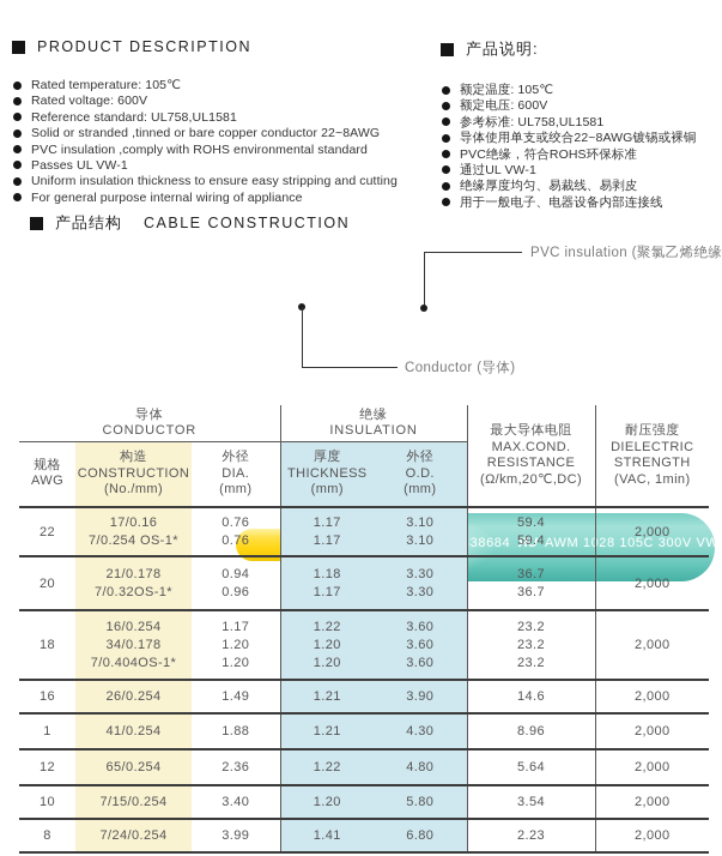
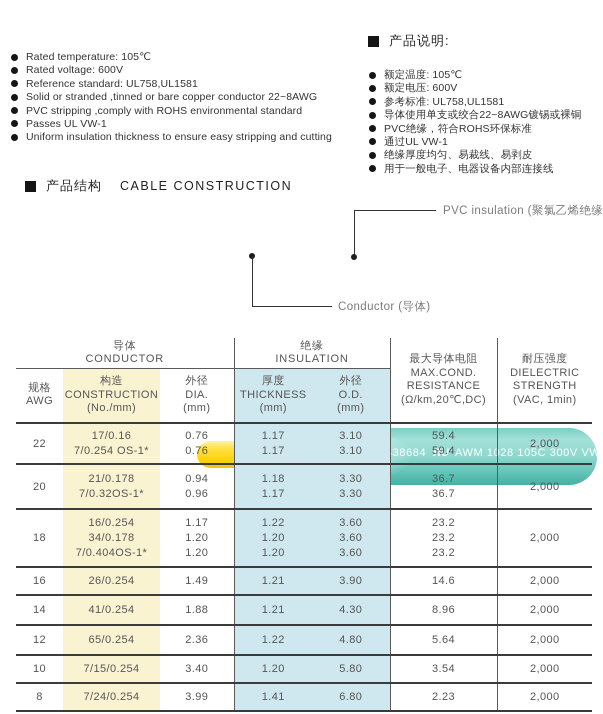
- PRODUCT DESCRIPTION
  Rated temperature: 105℃
  Rated voltage: 600V
  Reference standard: UL758,UL1581
  Solid or stranded ,tinned or bare copper conductor 22~8AWG
- PVC insulation ,comply with ROHS environmental standard
+ PVC stripping ,comply with ROHS environmental standard
  Passes UL VW-1
  Uniform insulation thickness to ensure easy stripping and cutting
- For general purpose internal wiring of appliance
  产品说明:
  额定温度: 105℃
  额定电压: 600V
  参考标准: UL758,UL1581
  导体使用单支或绞合22~8AWG镀锡或裸铜
  PVC绝缘，符合ROHS环保标准
  通过UL VW-1
  绝缘厚度均匀、易裁线、易剥皮
  用于一般电子、电器设备内部连接线
  产品结构
  CABLE CONSTRUCTION
  38684 ЯU AWM 1028 105C 300V VW-
  PVC insulation (聚氯乙烯绝缘
  Conductor (导体)
  导体 CONDUCTOR	绝缘 INSULATION	最大导体电阻 MAX.COND. RESISTANCE (Ω/km,20℃,DC)	耐压强度 DIELECTRIC STRENGTH (VAC, 1min)
  规格 AWG	构造 CONSTRUCTION (No./mm)	外径 DIA. (mm)	厚度 THICKNESS (mm)	外径 O.D. (mm)
  22	17/0.167/0.254 OS-1*	0.760.76	1.171.17	3.103.10	59.459.4	2,000
  20	21/0.1787/0.32OS-1*	0.940.96	1.181.17	3.303.30	36.736.7	2,000
  18	16/0.25434/0.1787/0.404OS-1*	1.171.201.20	1.221.201.20	3.603.603.60	23.223.223.2	2,000
  16	26/0.254	1.49	1.21	3.90	14.6	2,000
- 1	41/0.254	1.88	1.21	4.30	8.96	2,000
+ 14	41/0.254	1.88	1.21	4.30	8.96	2,000
  12	65/0.254	2.36	1.22	4.80	5.64	2,000
  10	7/15/0.254	3.40	1.20	5.80	3.54	2,000
  8	7/24/0.254	3.99	1.41	6.80	2.23	2,000
